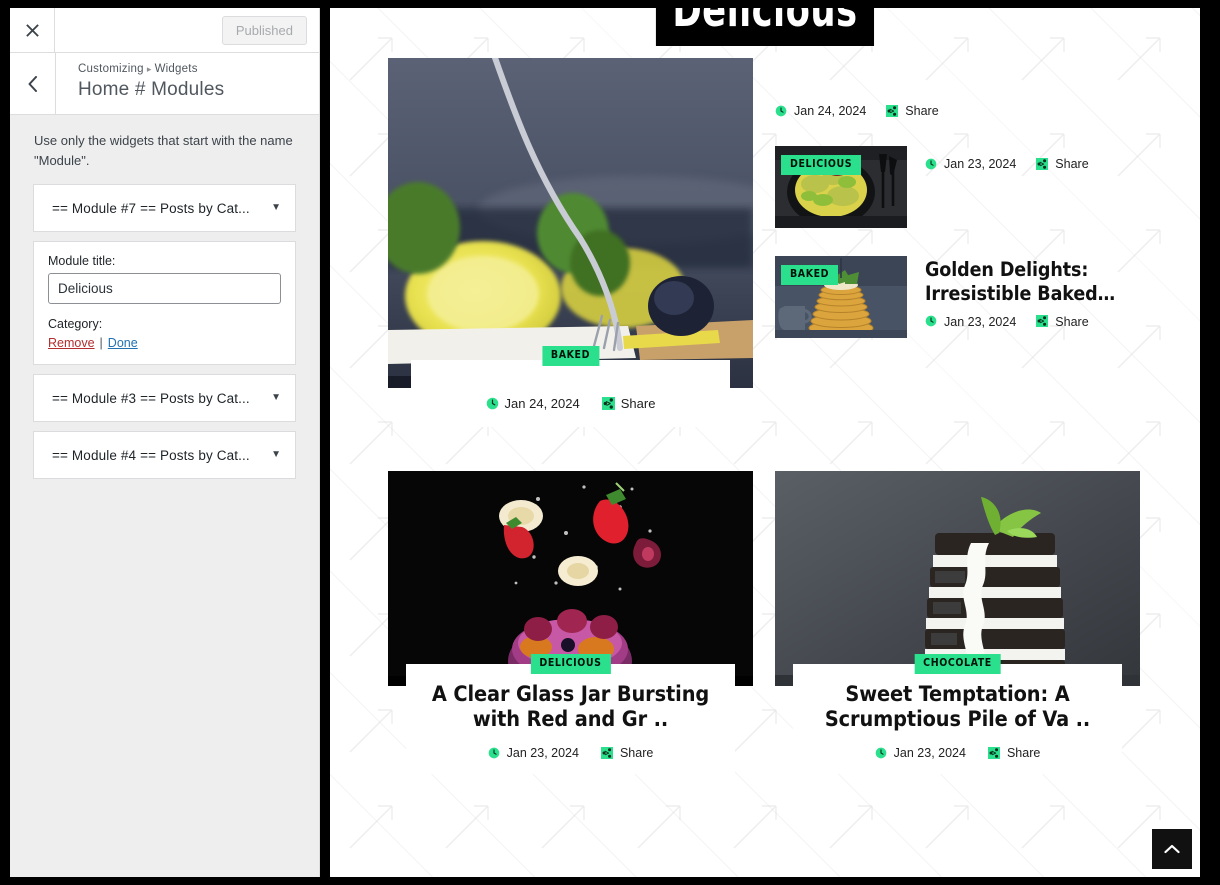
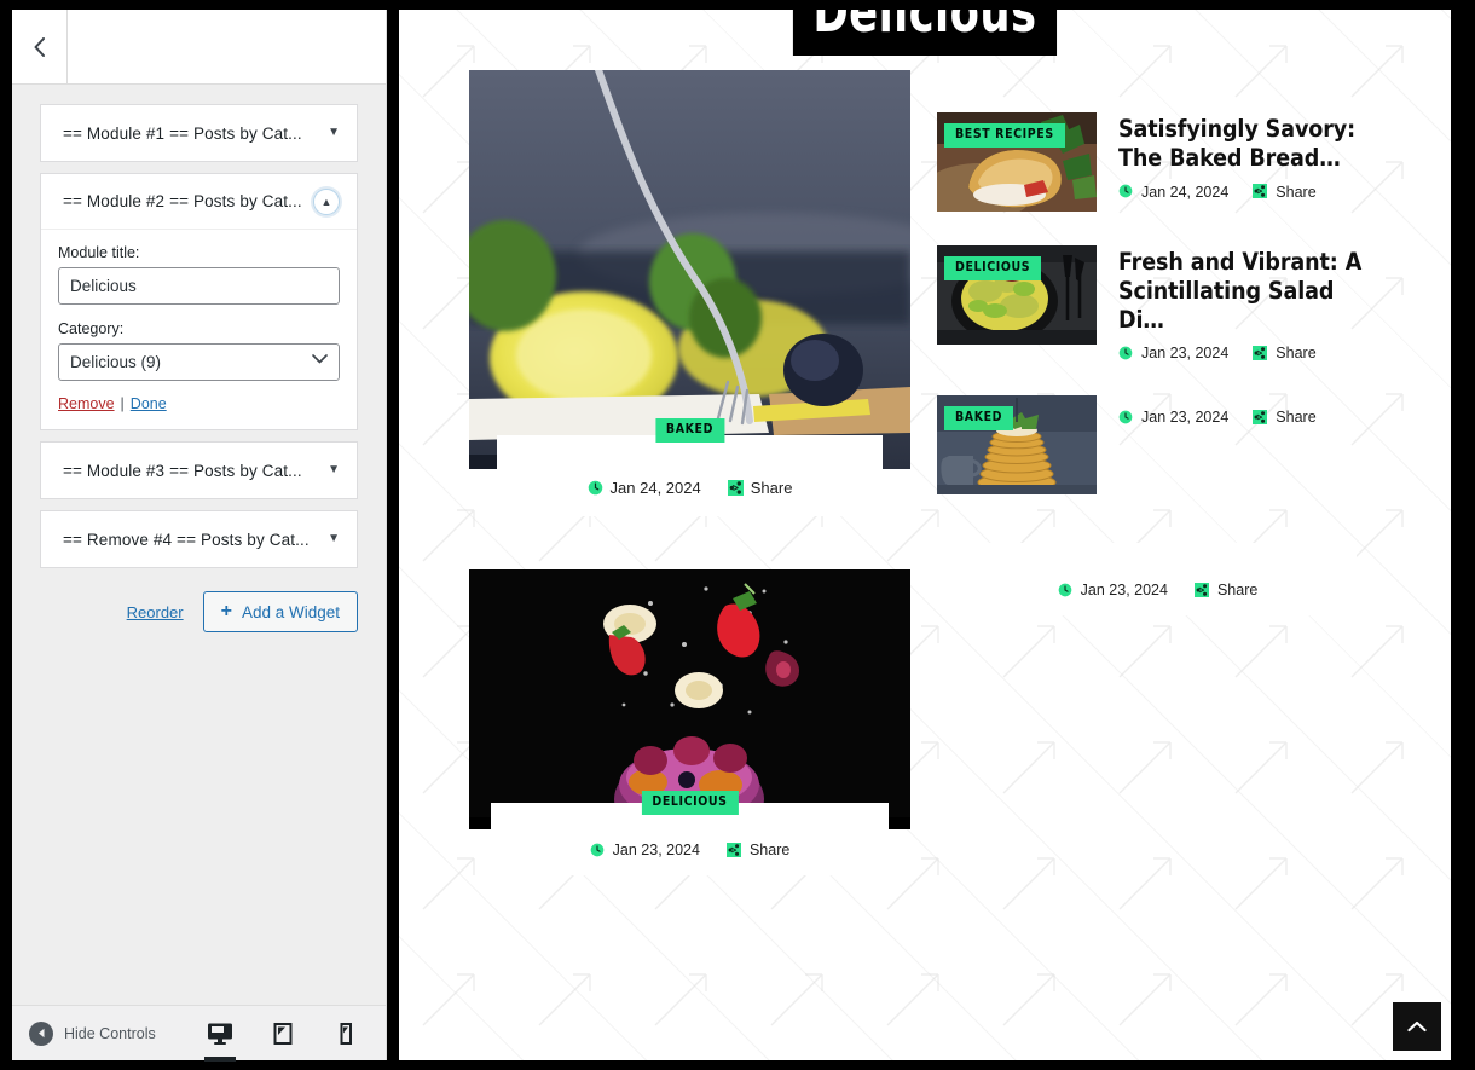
- Published
- Customizing ▸ Widgets
- Home # Modules
- Use only the widgets that start with the name "Module".
- == Module #7 == Posts by Cat...
+ == Module #1 == Posts by Cat...
  ▼
+ == Module #2 == Posts by Cat...
+ ▲
  Module title:
  Delicious
  Category:
+ Delicious (9)
  Remove | Done
  == Module #3 == Posts by Cat...
  ▼
- == Module #4 == Posts by Cat...
+ == Remove #4 == Posts by Cat...
  ▼
+ Reorder
+ +
+ Add a Widget
+ Hide Controls
  Delicious
  BAKED
  Jan 24, 2024
  Share
+ BEST RECIPES
+ Satisfyingly Savory: The Baked Bread…
  Jan 24, 2024
  Share
  DELICIOUS
+ Fresh and Vibrant: A Scintillating Salad Di…
  Jan 23, 2024
  Share
  BAKED
- Golden Delights: Irresistible Baked…
  Jan 23, 2024
  Share
  DELICIOUS
- A Clear Glass Jar Bursting with Red and Gr ..
  Jan 23, 2024
  Share
- CHOCOLATE
- Sweet Temptation: A Scrumptious Pile of Va ..
  Jan 23, 2024
  Share
